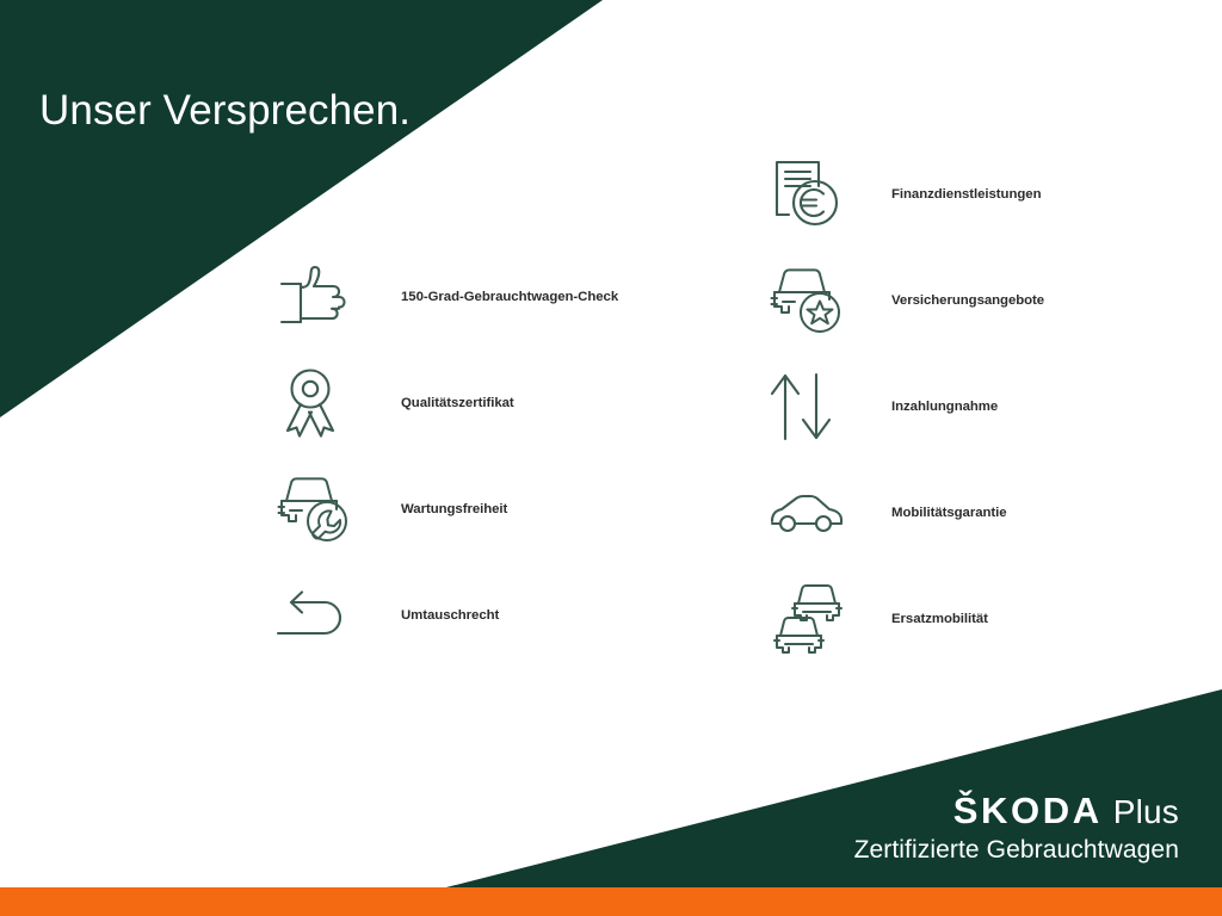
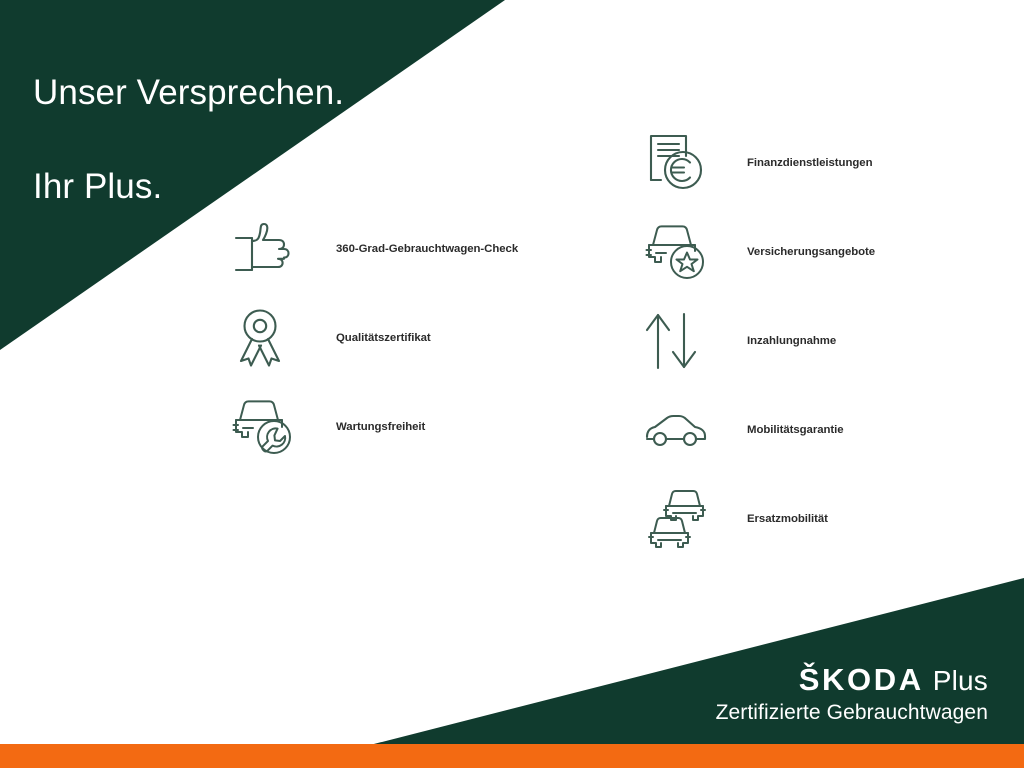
  Unser Versprechen.
+ Ihr Plus.
- 150-Grad-Gebrauchtwagen-Check
+ 360-Grad-Gebrauchtwagen-Check
  Qualitätszertifikat
  Wartungsfreiheit
- Umtauschrecht
  Finanzdienstleistungen
  Versicherungsangebote
  Inzahlungnahme
  Mobilitätsgarantie
  Ersatzmobilität
  ŠKODA
  Plus
  Zertifizierte Gebrauchtwagen
